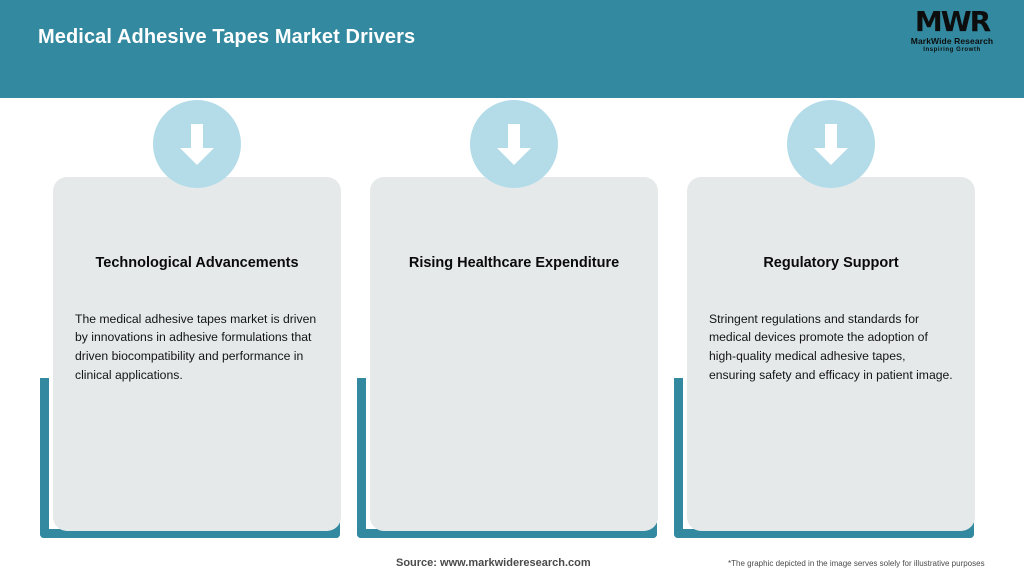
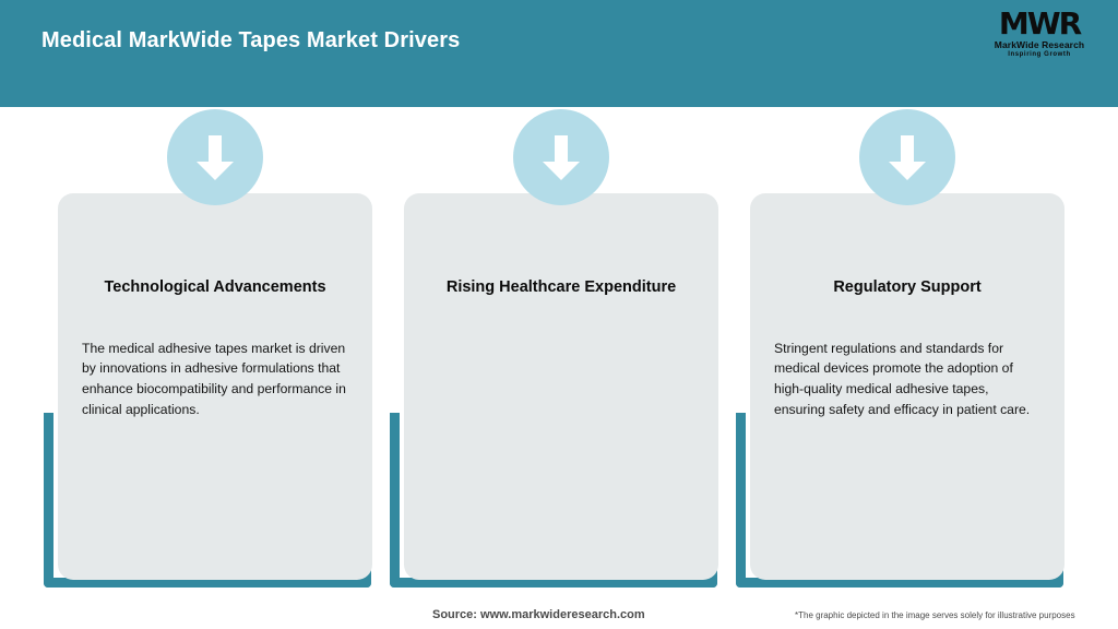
- Medical Adhesive Tapes Market Drivers
+ Medical MarkWide Tapes Market Drivers
  MWR
  MarkWide Research
  Technological Advancements
- The medical adhesive tapes market is driven by innovations in adhesive formulations that driven biocompatibility and performance in clinical applications.
+ The medical adhesive tapes market is driven by innovations in adhesive formulations that enhance biocompatibility and performance in clinical applications.
  Rising Healthcare Expenditure
  Regulatory Support
- Stringent regulations and standards for medical devices promote the adoption of high-quality medical adhesive tapes, ensuring safety and efficacy in patient image.
+ Stringent regulations and standards for medical devices promote the adoption of high-quality medical adhesive tapes, ensuring safety and efficacy in patient care.
  Source: www.markwideresearch.com
  *The graphic depicted in the image serves solely for illustrative purposes
